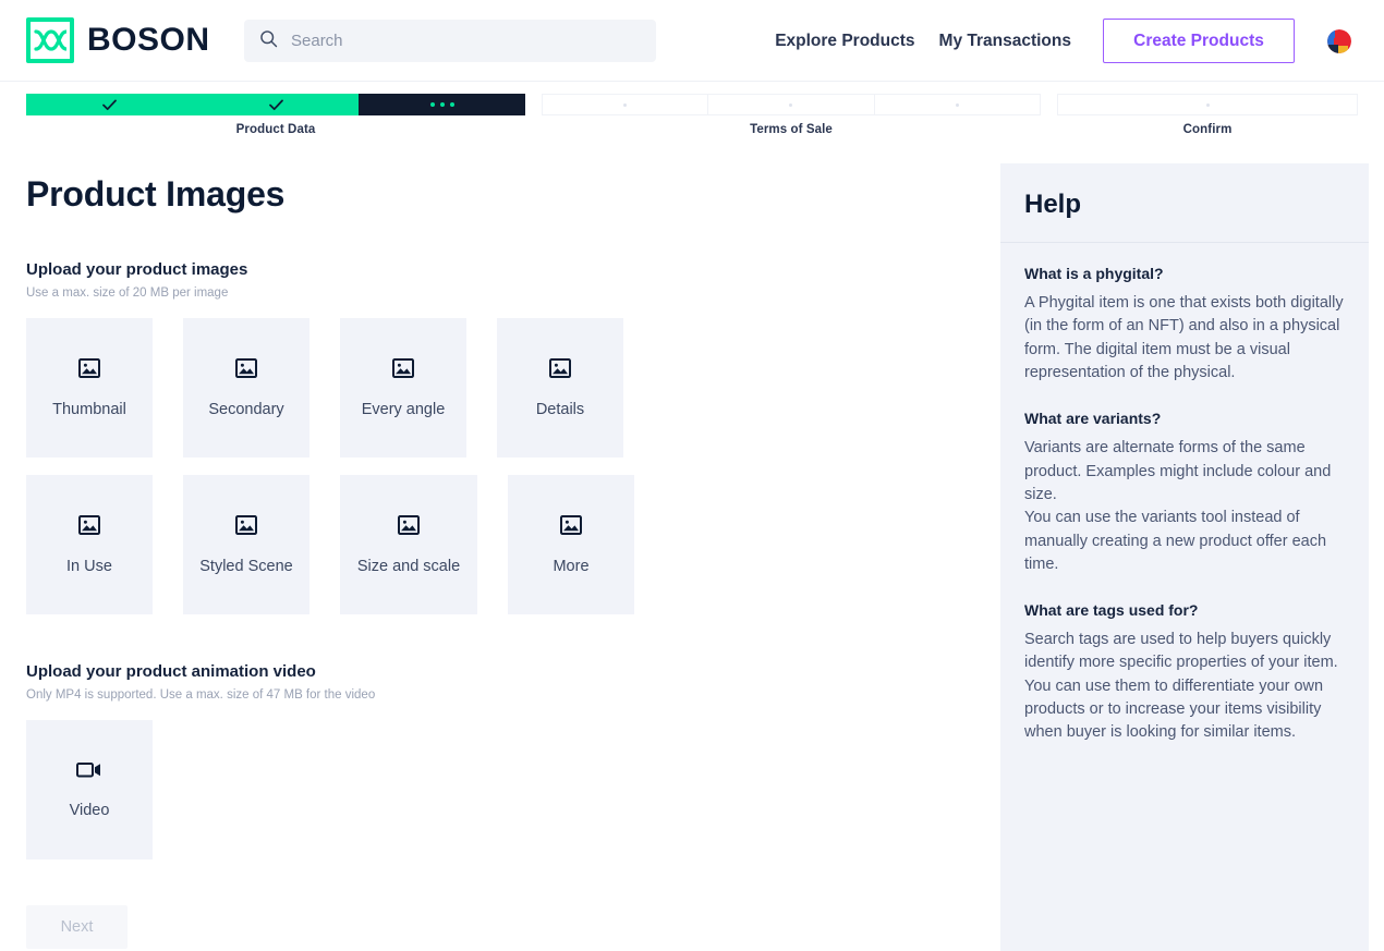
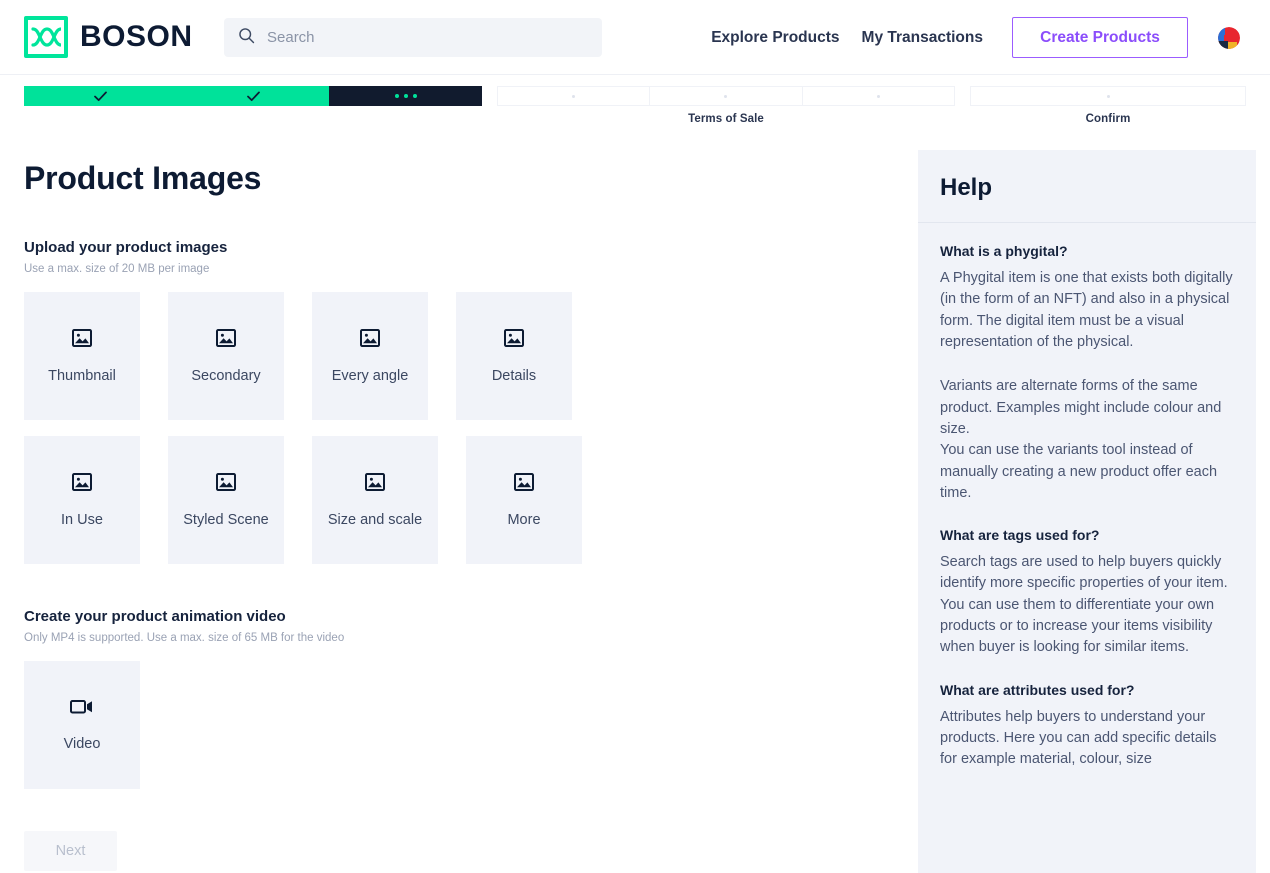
  BOSON
  Search
  Explore Products
  My Transactions
  Create Products
- Product Data
  Terms of Sale
  Confirm
  Product Images
  Upload your product images
  Use a max. size of 20 MB per image
  Thumbnail
  Secondary
  Every angle
  Details
  In Use
  Styled Scene
  Size and scale
  More
- Upload your product animation video
+ Create your product animation video
- Only MP4 is supported. Use a max. size of 47 MB for the video
+ Only MP4 is supported. Use a max. size of 65 MB for the video
  Video
  Next
  Help
  What is a phygital?
  A Phygital item is one that exists both digitally (in the form of an NFT) and also in a physical form. The digital item must be a visual representation of the physical.
- What are variants?
  Variants are alternate forms of the same product. Examples might include colour and size.
  You can use the variants tool instead of manually creating a new product offer each time.
  What are tags used for?
  Search tags are used to help buyers quickly identify more specific properties of your item.
  You can use them to differentiate your own products or to increase your items visibility when buyer is looking for similar items.
+ What are attributes used for?
+ Attributes help buyers to understand your products. Here you can add specific details for example material, colour, size
